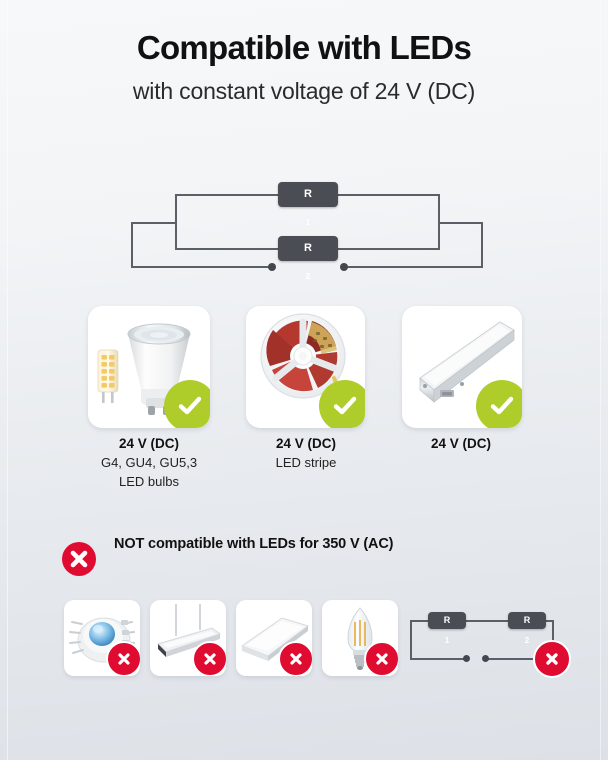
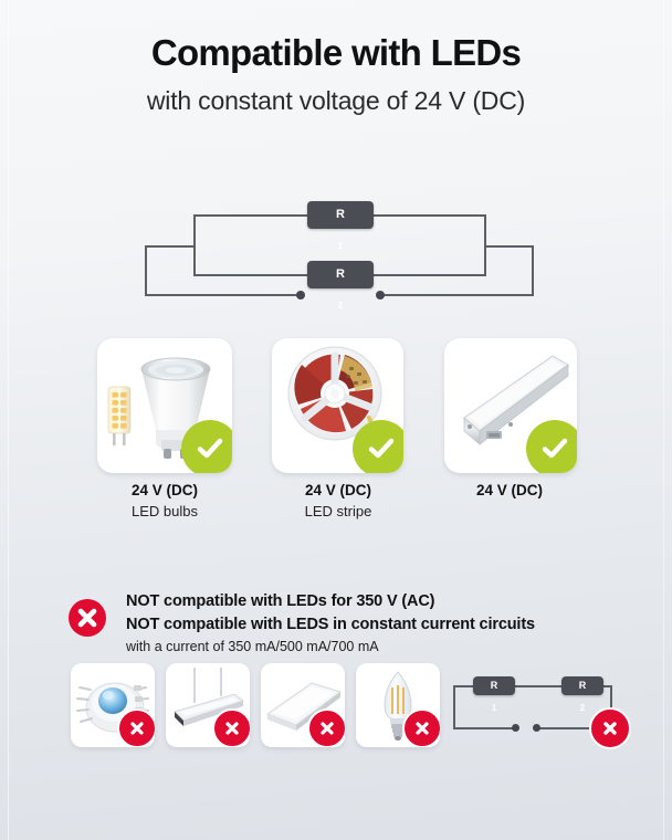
  Compatible with LEDs
  with constant voltage of 24 V (DC)
  R
  R
  24 V (DC)
- G4, GU4, GU5,3
  LED bulbs
  24 V (DC)
  LED stripe
  24 V (DC)
  NOT compatible with LEDs for 350 V (AC)
+ NOT compatible with LEDS in constant current circuits
+ with a current of 350 mA/500 mA/700 mA
  R
  1
  R
  2
